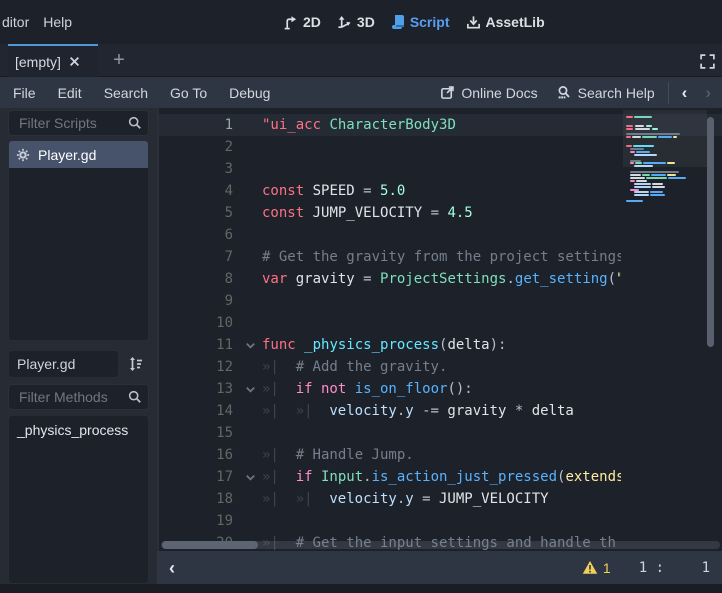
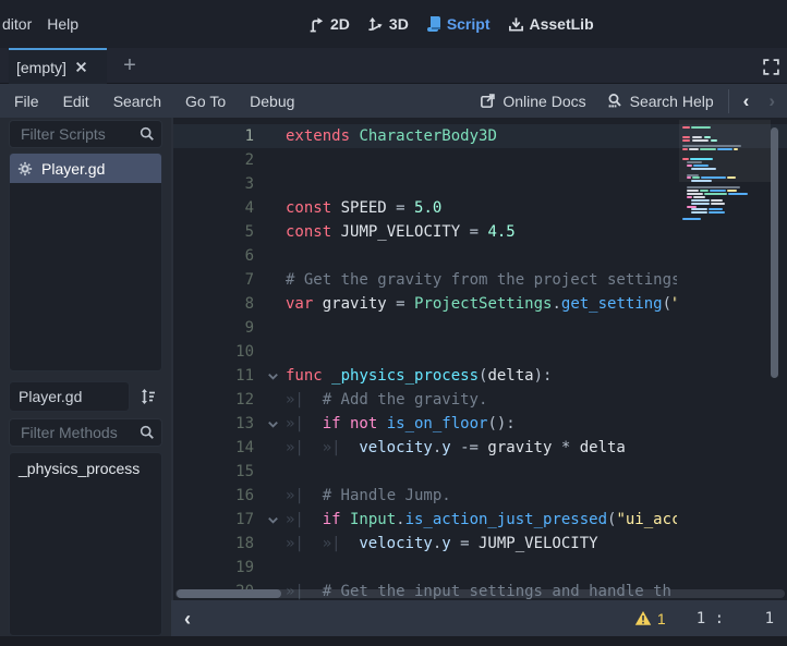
  ditor
  Help
  2D
  3D
  Script
  AssetLib
  [empty]
  +
  File
  Edit
  Search
  Go To
  Debug
  Online Docs
  Search Help
  ‹
  ›
  Filter Scripts
  Player.gd
  Player.gd
  Filter Methods
  _physics_process
  1
- "ui_acc CharacterBody3D
+ extends CharacterBody3D
  2
  3
  4
  const SPEED = 5.0
  5
  const JUMP_VELOCITY = 4.5
  6
  7
  # Get the gravity from the project settings
  8
  var gravity = ProjectSettings.get_setting("
  9
  10
  11
  func _physics_process(delta):
  12
  »| # Add the gravity.
  13
  »| if not is_on_floor():
  14
  »| »| velocity.y -= gravity * delta
  15
  16
  »| # Handle Jump.
  17
- »| if Input.is_action_just_pressed(extends
+ »| if Input.is_action_just_pressed("ui_acc
  18
  »| »| velocity.y = JUMP_VELOCITY
  19
  »| # Get the input settings and handle th
  ‹
  1
  1
  :
  1
